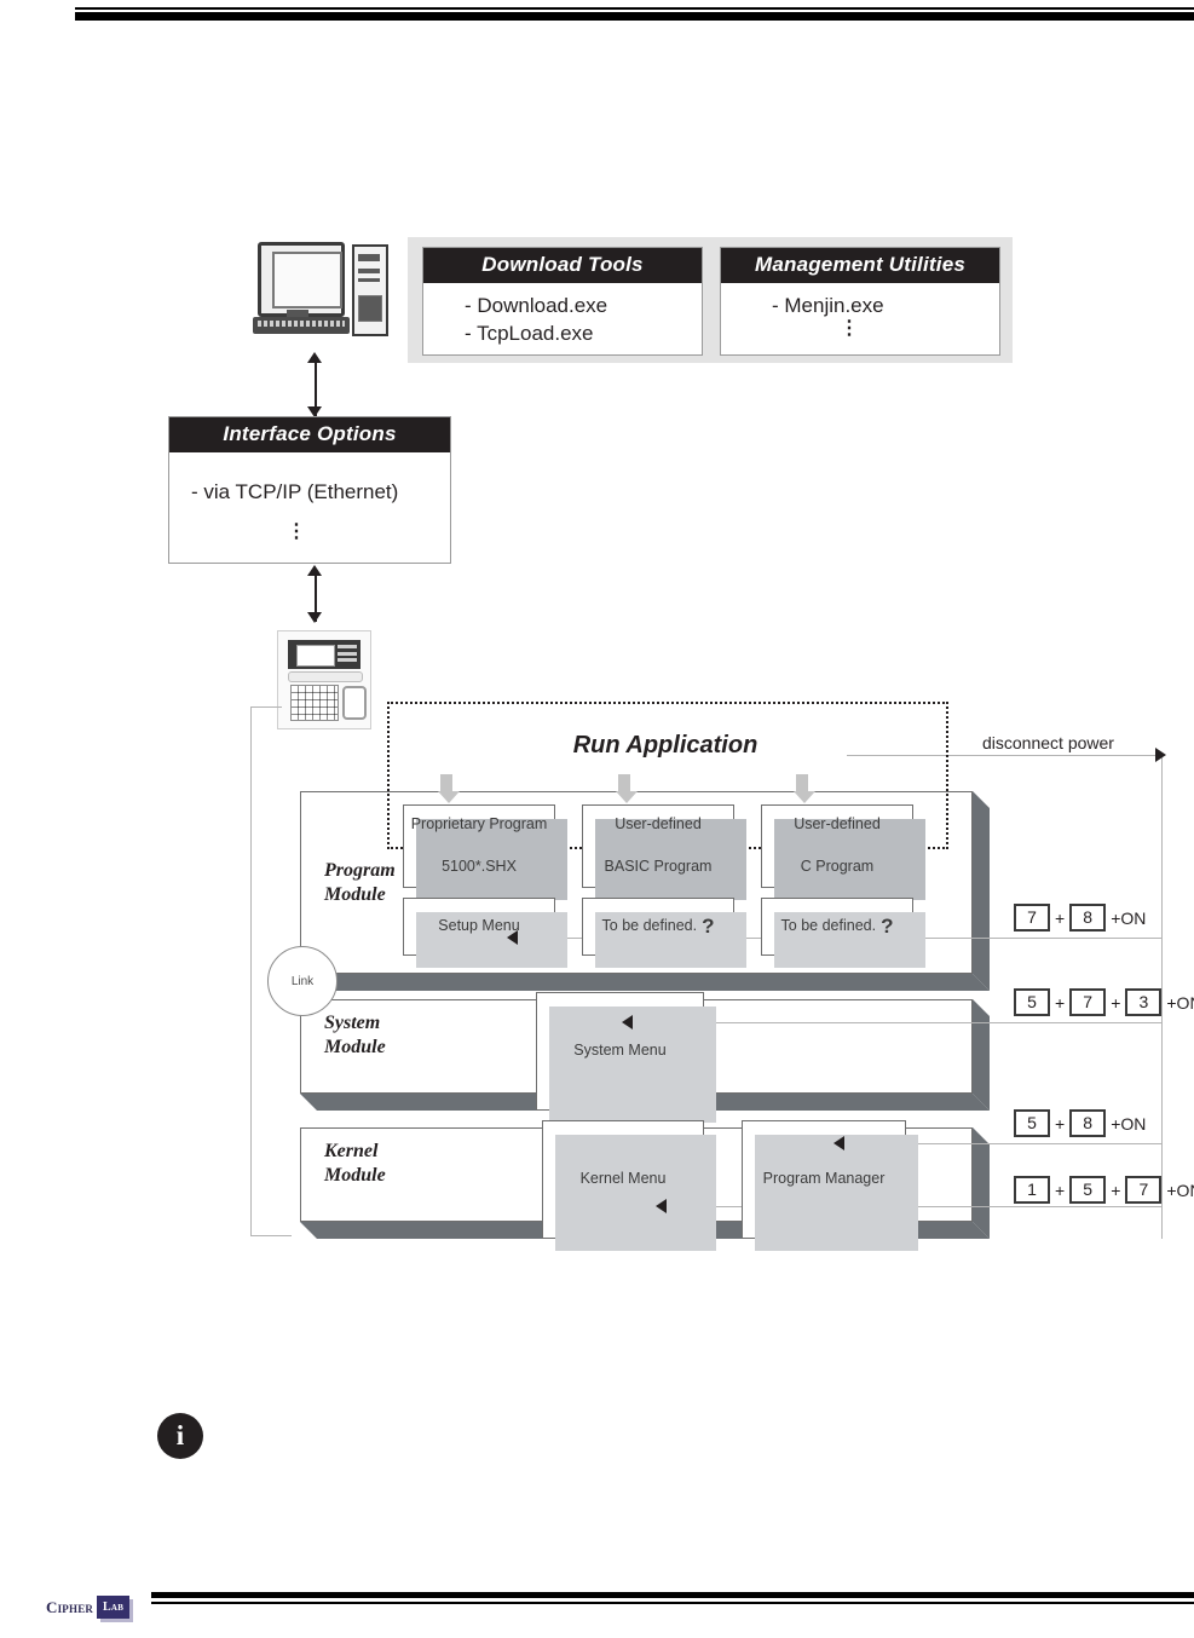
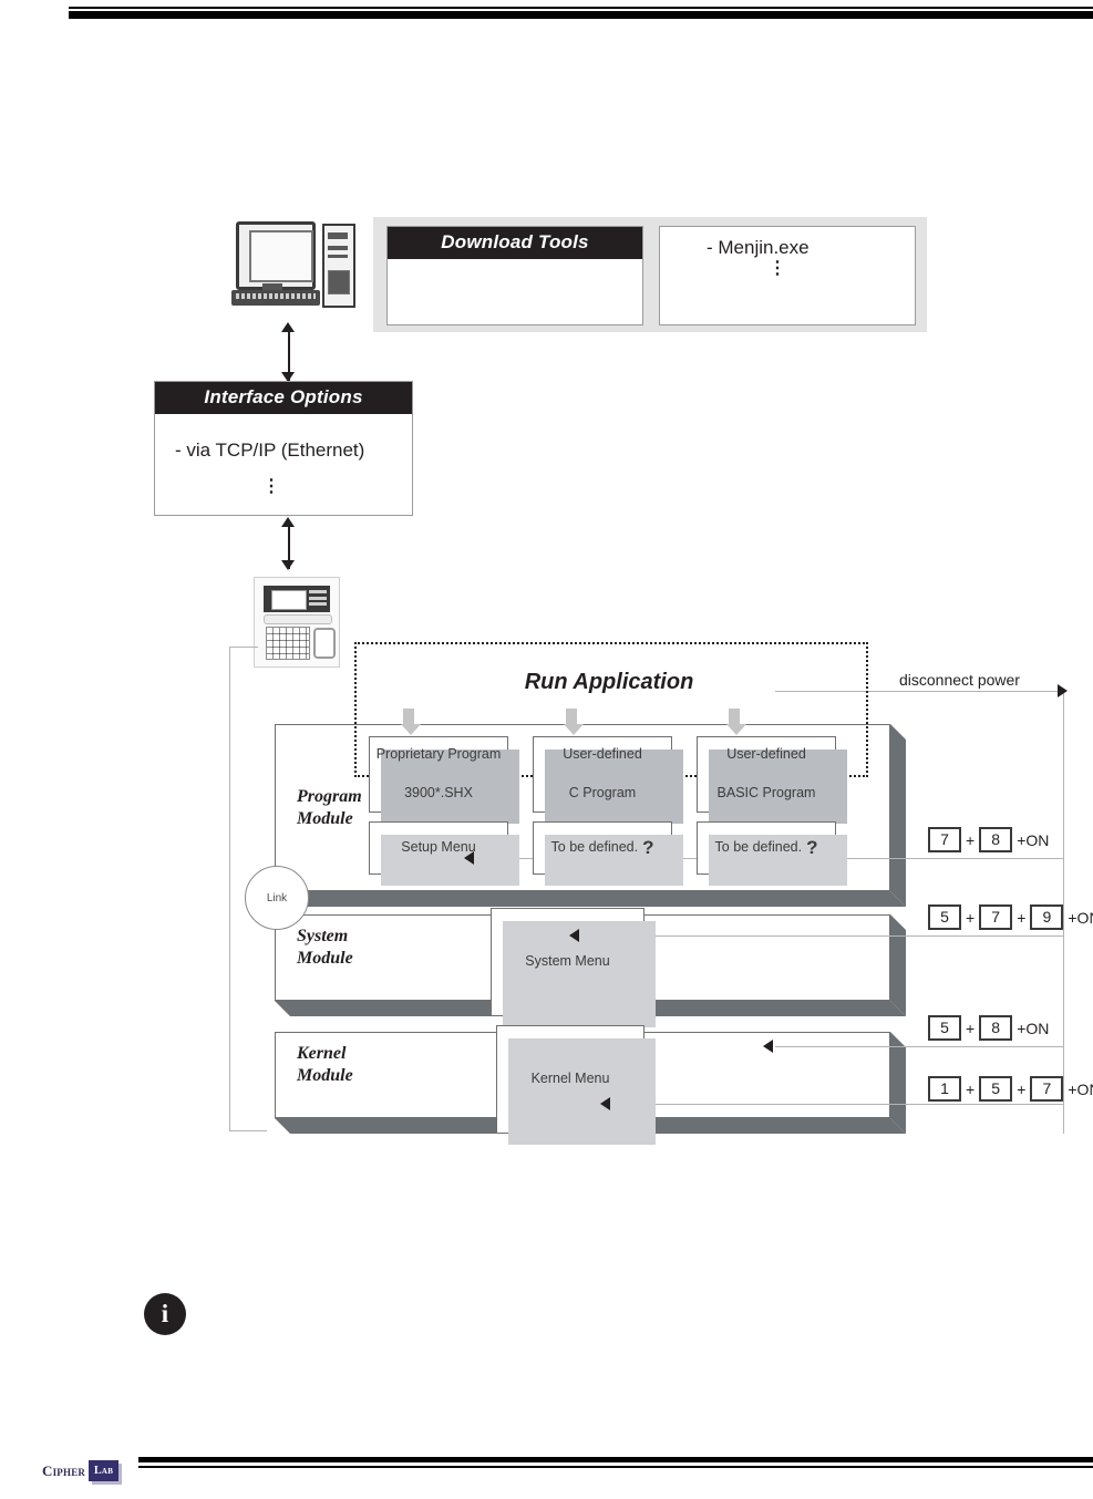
  Download Tools
- - Download.exe
- - TcpLoad.exe
- Management Utilities
  - Menjin.exe
  ⋮
  Interface Options
  - via TCP/IP (Ethernet)
  ⋮
  Run Application
  Program
  Module
  Proprietary Program
- 5100*.SHX
+ 3900*.SHX
  User-defined
- BASIC Program
+ C Program
  User-defined
- C Program
+ BASIC Program
  Setup Menu
  To be defined.
  ?
  To be defined.
  ?
  System
  Module
  System Menu
  Kernel
  Module
  Kernel Menu
- Program Manager
  Link
  disconnect power
  7
  +
  8
  +ON
  5
  +
  7
  +
- 3
+ 9
  5
  +
  8
  +ON
  1
  +
  5
  +
  7
  i
  Cipher
  Lab
